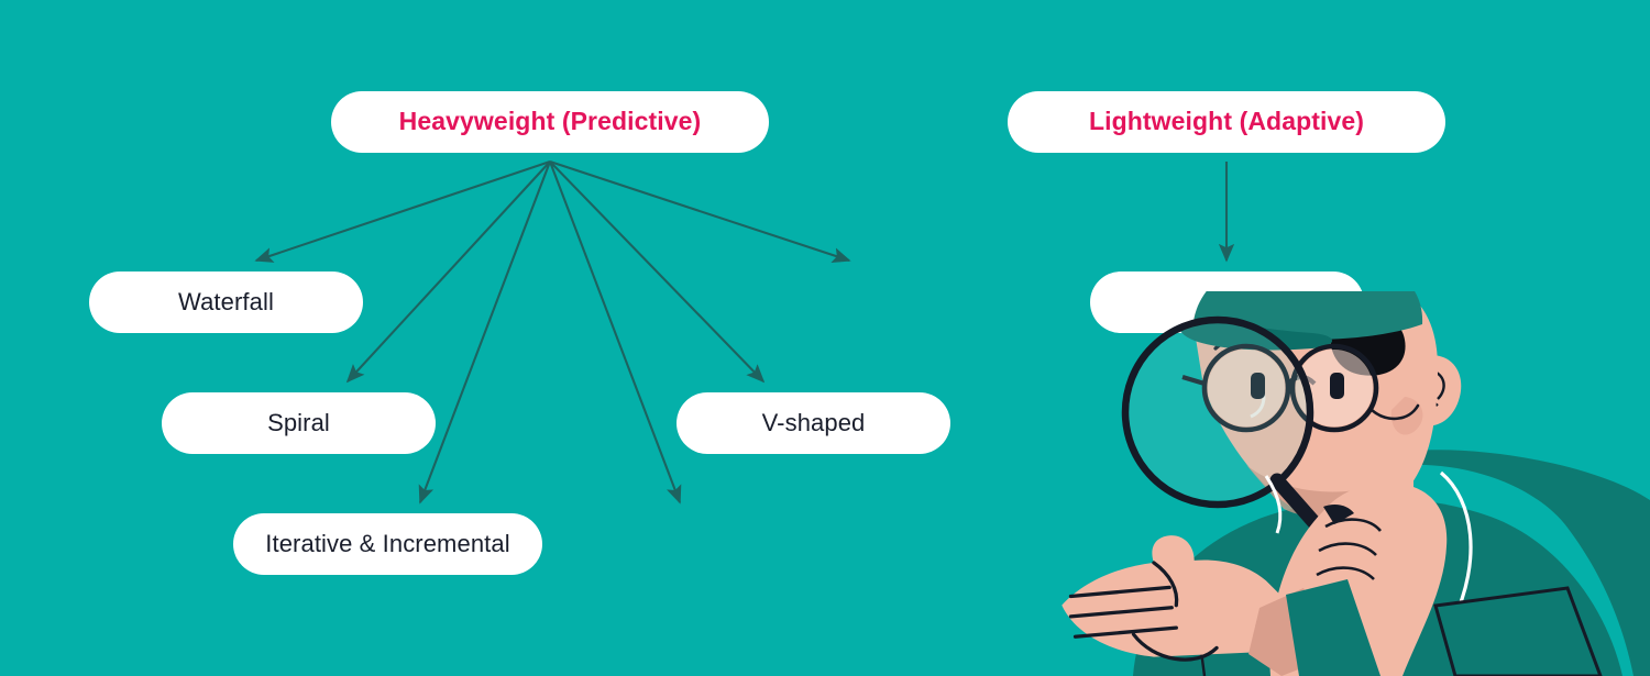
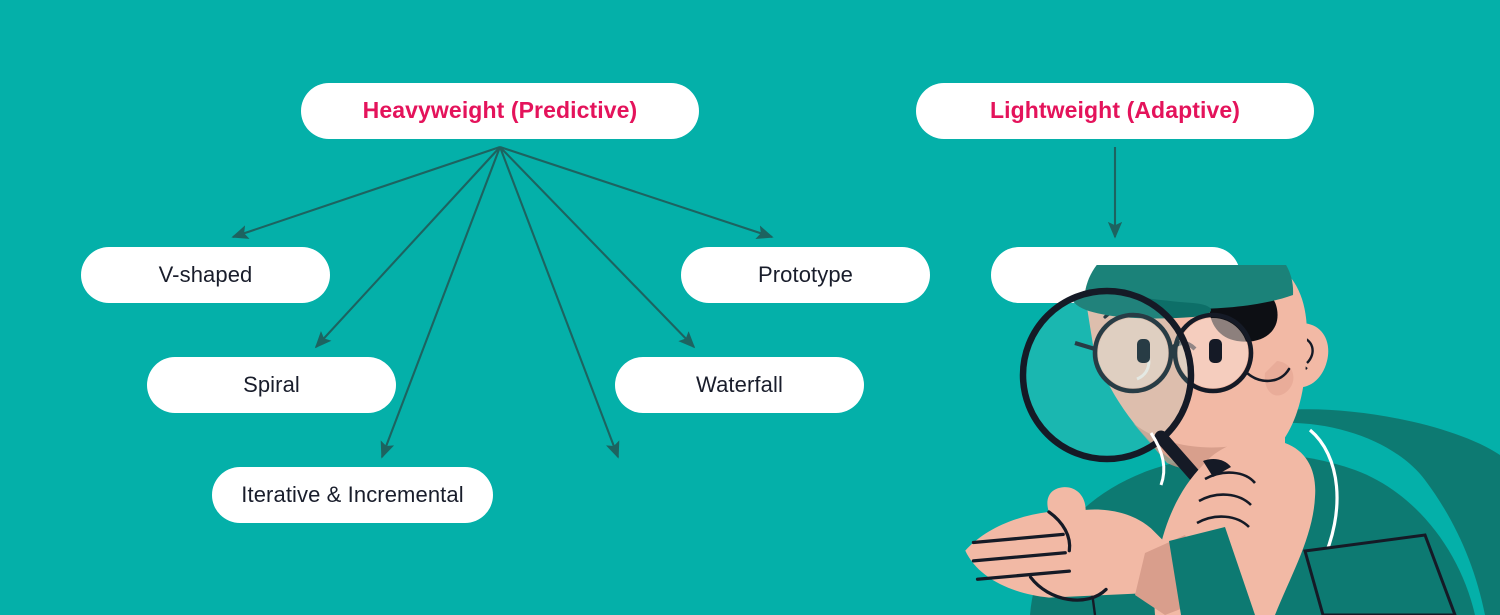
  Heavyweight (Predictive)
  Lightweight (Adaptive)
- Waterfall
+ V-shaped
  Spiral
  Iterative & Incremental
- V-shaped
+ Waterfall
+ Prototype
